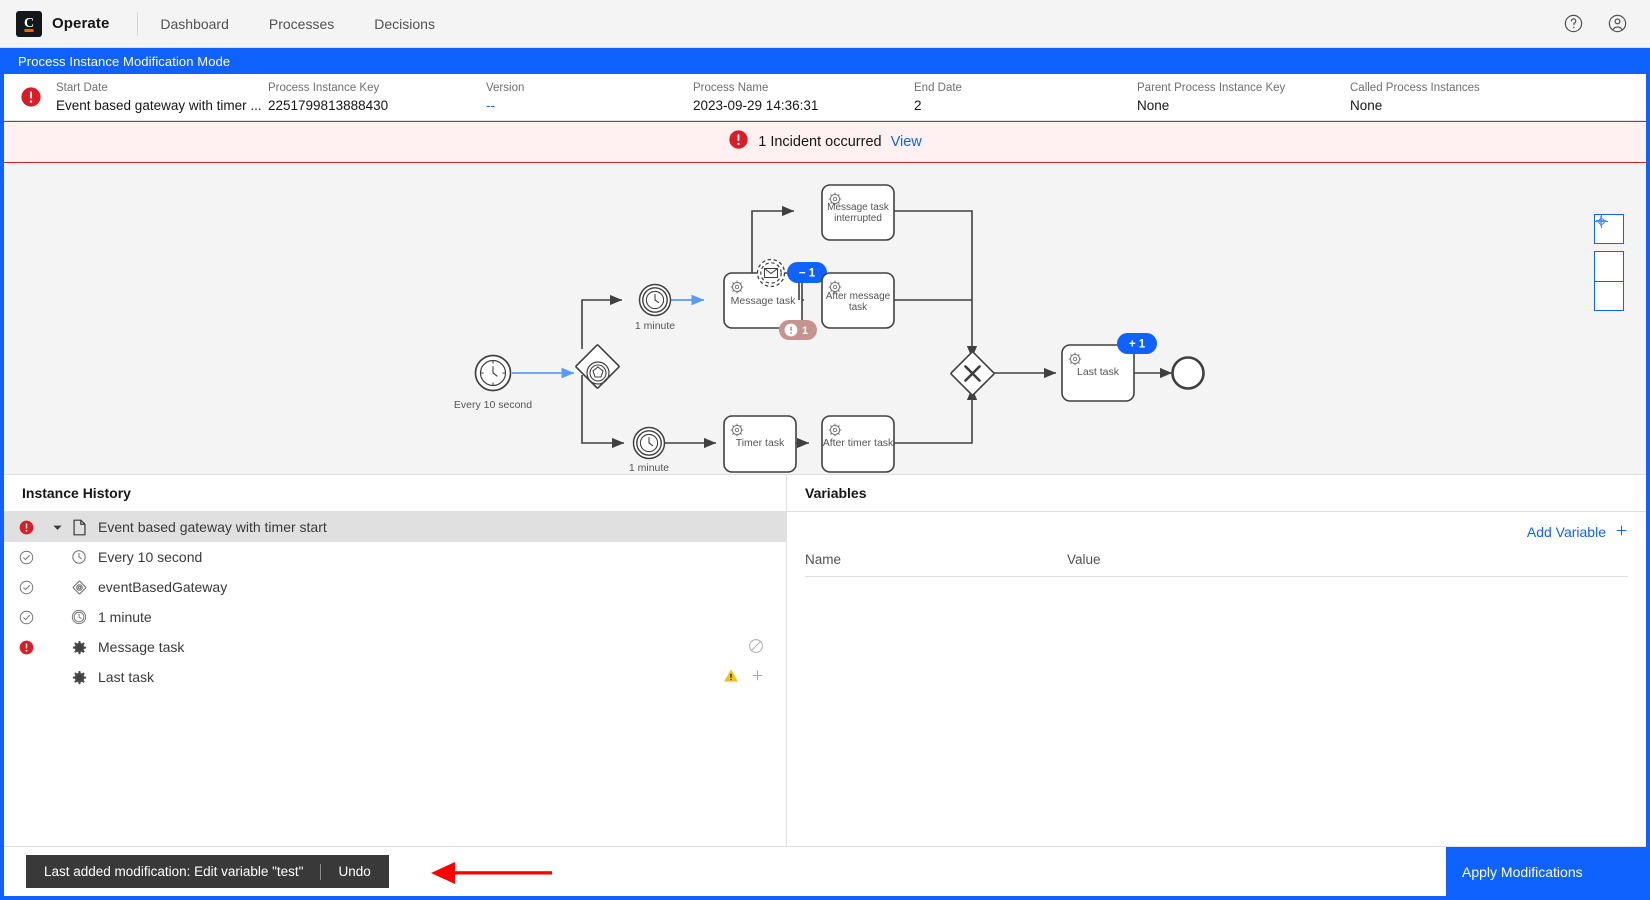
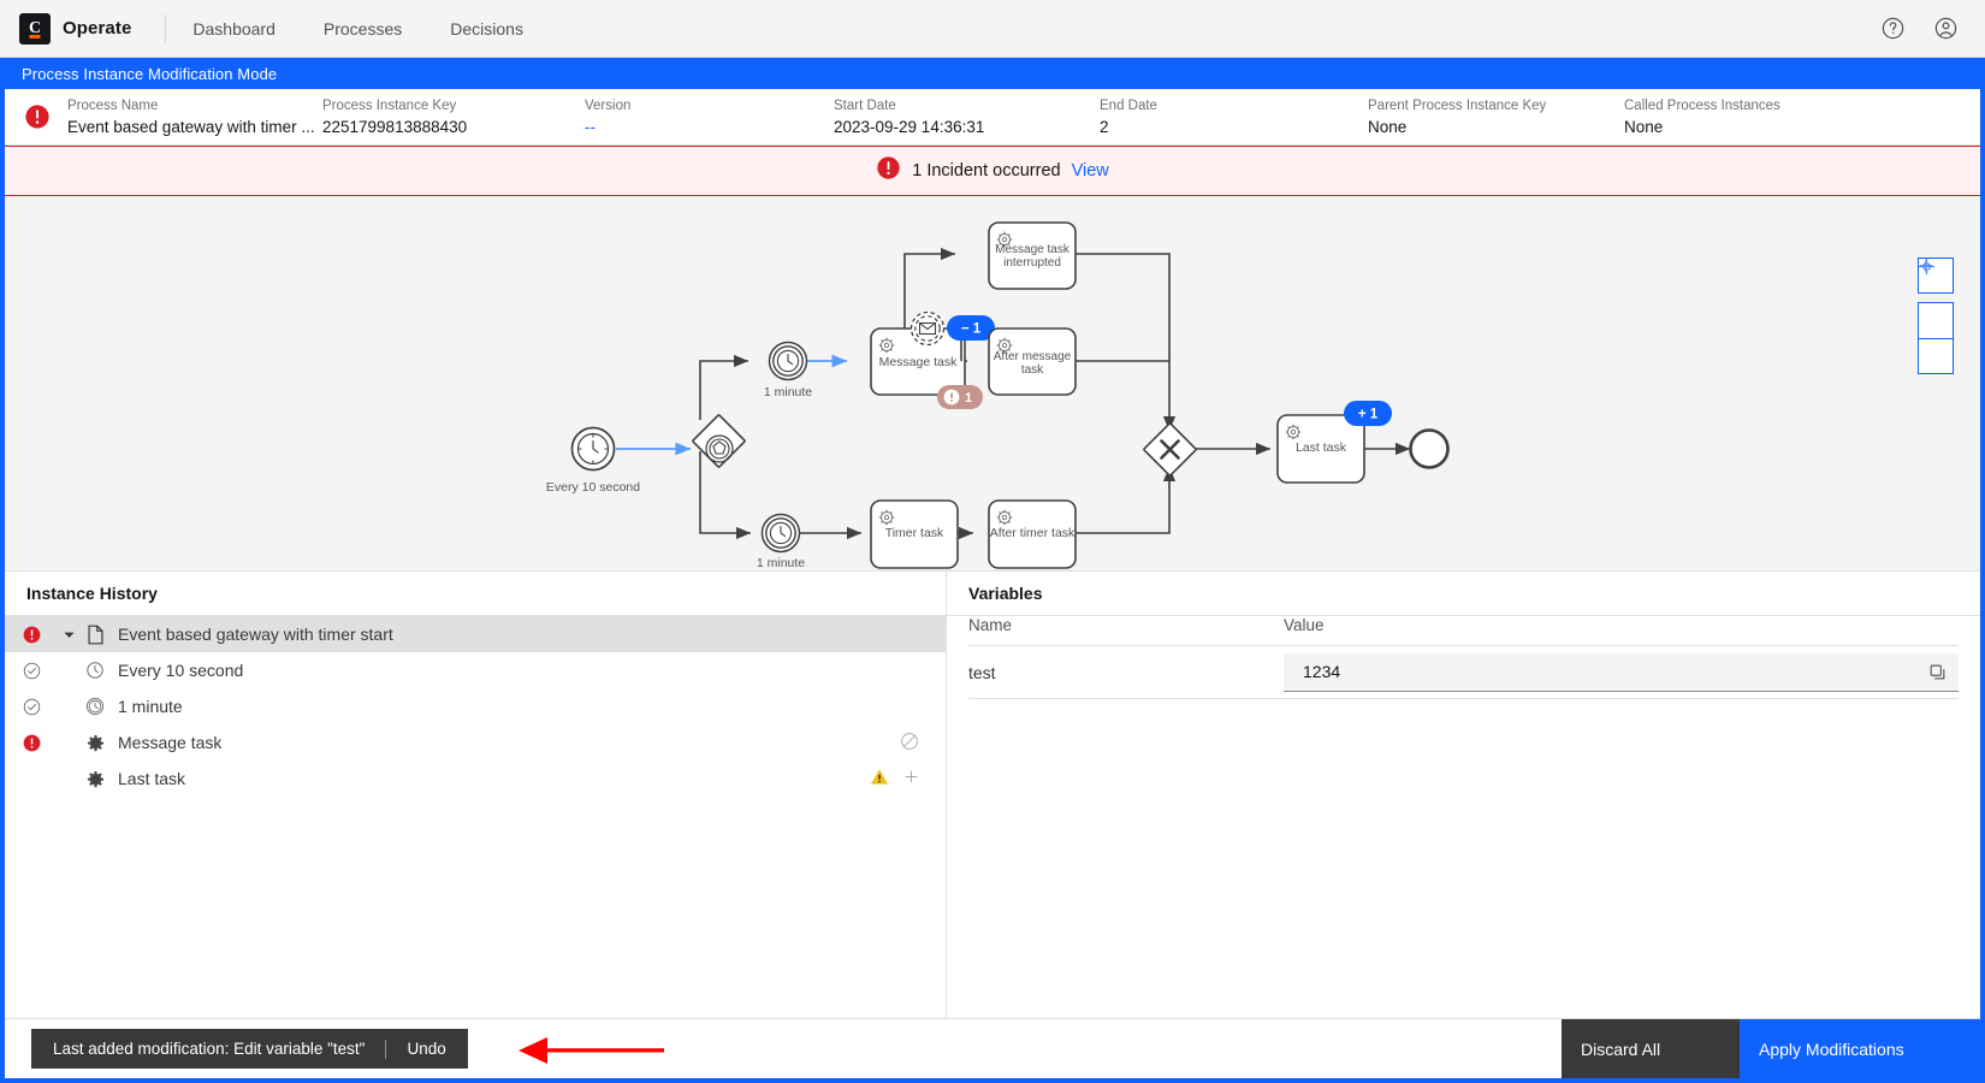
  C
  Operate
  Dashboard
  Processes
  Decisions
  Process Instance Modification Mode
- Start Date
+ Process Name
  Event based gateway with timer ...
  Process Instance Key
  2251799813888430
  Version
  --
- Process Name
+ Start Date
  2023-09-29 14:36:31
  End Date
  2
  Parent Process Instance Key
  None
  Called Process Instances
  None
  1 Incident occurred
  View
  Every 10 second
  1 minute
  Message task
  − 1
  1
  Message task
  interrupted
  After message
  task
  1 minute
  Timer task
  After timer task
  Last task
  + 1
  Instance History
  Event based gateway with timer start
  Every 10 second
- eventBasedGateway
  1 minute
  Message task
  Last task
  Variables
- Add Variable
  Name
  Value
+ test
+ 1234
  Last added modification: Edit variable "test"
  Undo
+ Discard All
  Apply Modifications
